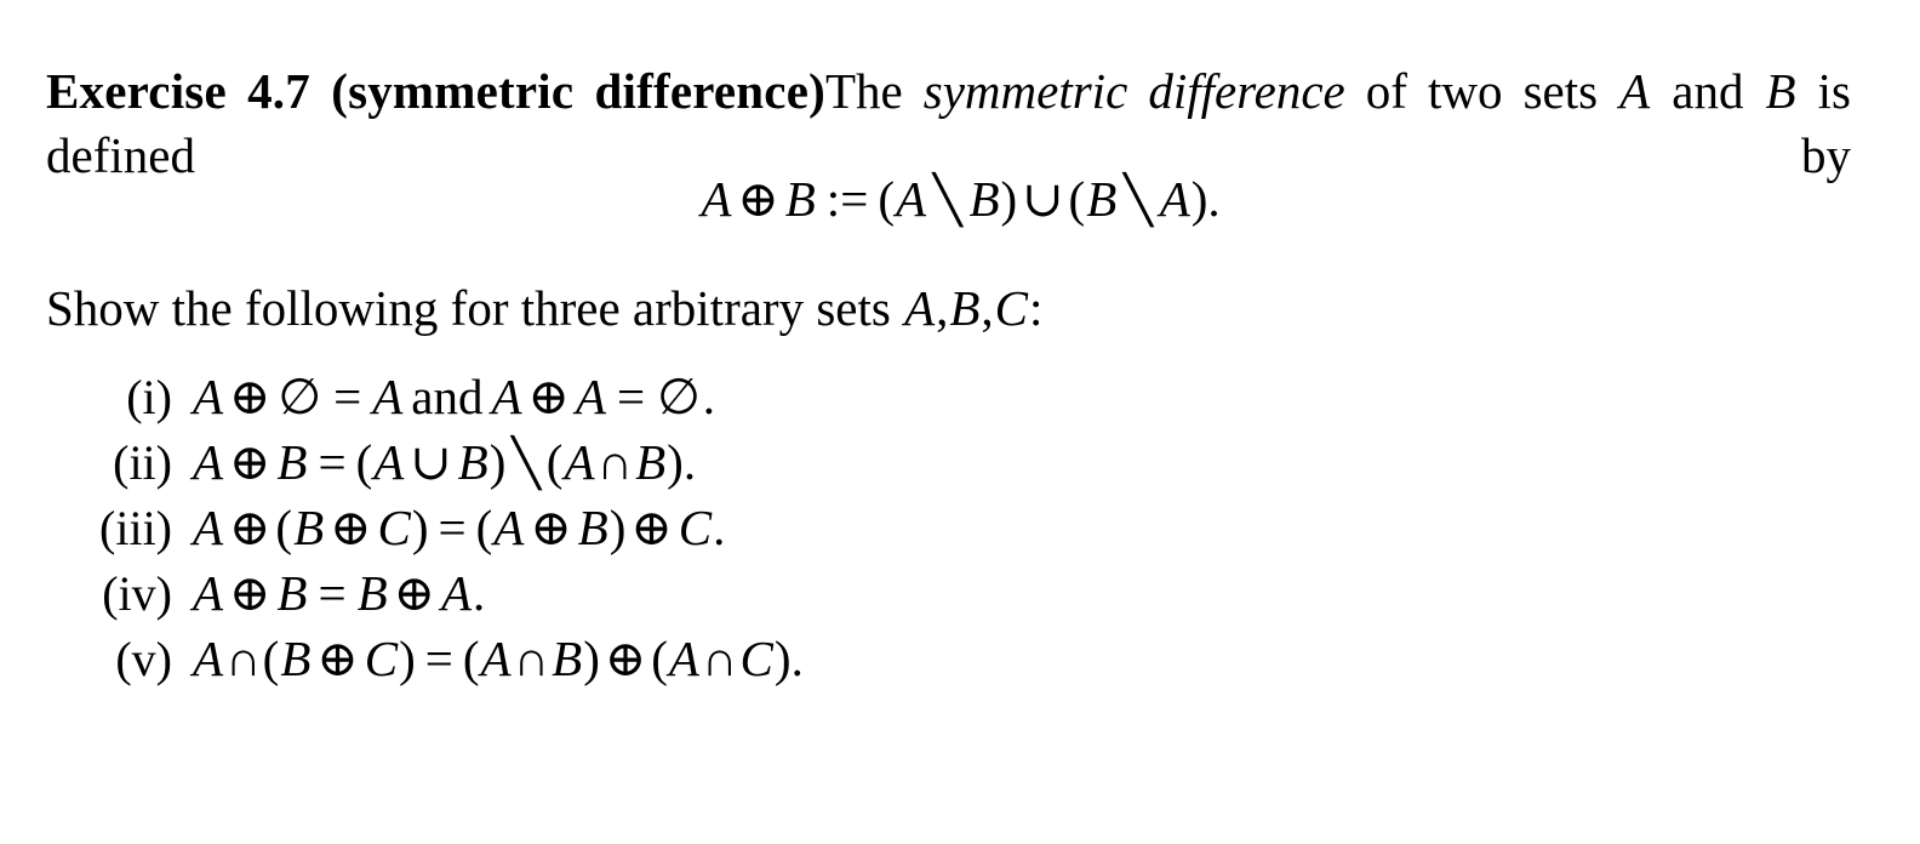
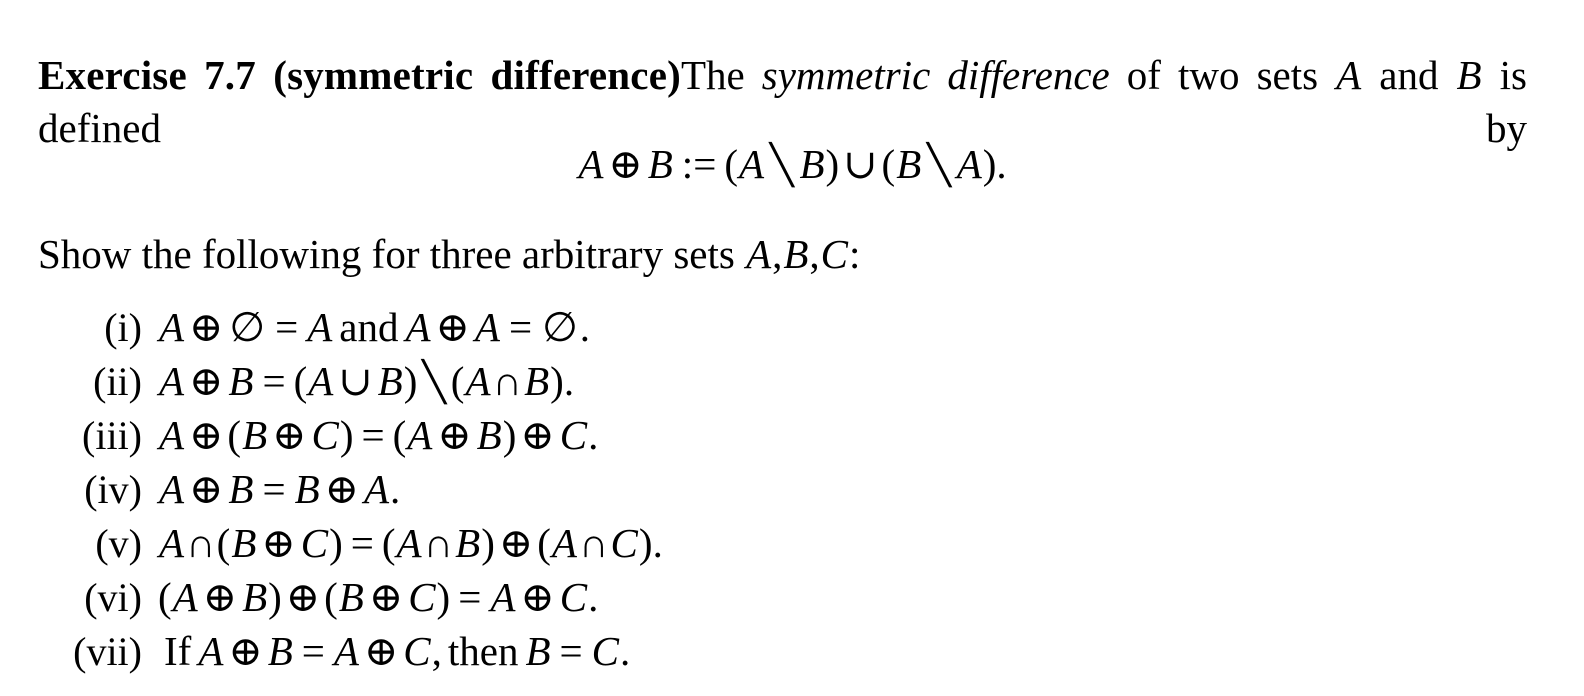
- Exercise 4.7 (symmetric difference)The symmetric difference of two sets A and B is defined by
+ Exercise 7.7 (symmetric difference)The symmetric difference of two sets A and B is defined by
  A⊕B := (A ╲ B)∪(B ╲ A).
  Show the following for three arbitrary sets A,B,C:
  (i)
  A⊕ ∅ = A and A⊕A = ∅.
  (ii)
  A⊕B = (A∪B)╲(A∩B).
  (iii)
  A⊕(B⊕C) = (A⊕B)⊕C.
  (iv)
  A⊕B = B⊕A.
  (v)
  A∩(B⊕C) = (A∩B)⊕(A∩C).
+ (vi)
+ (A⊕B)⊕(B⊕C) = A⊕C.
+ (vii)
+ If A⊕B = A⊕C, then B = C.
